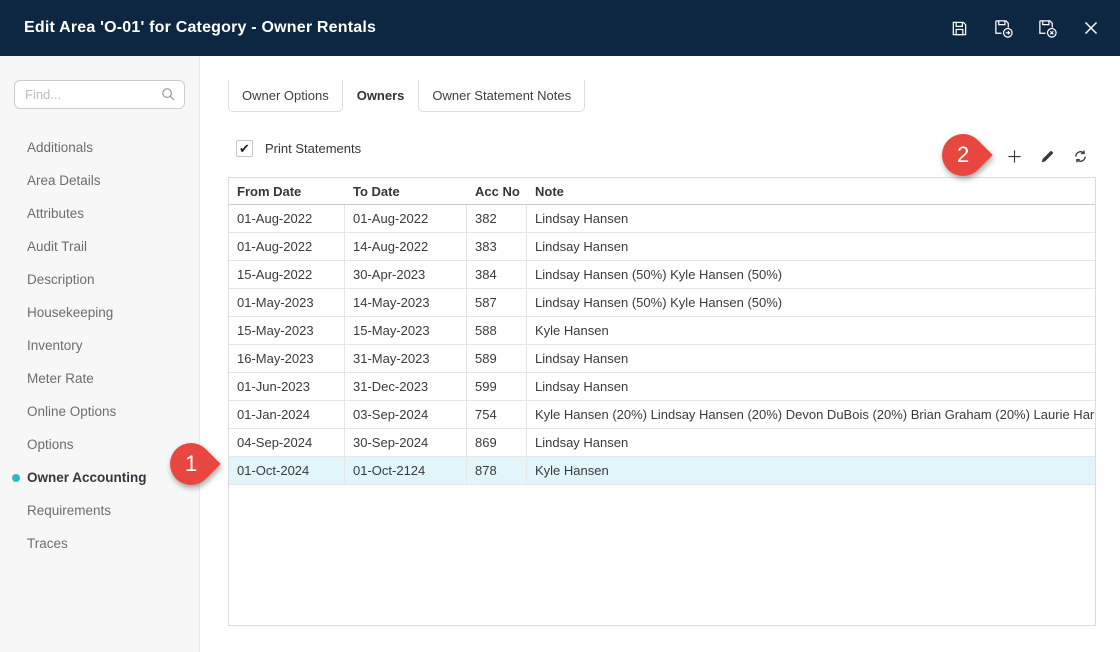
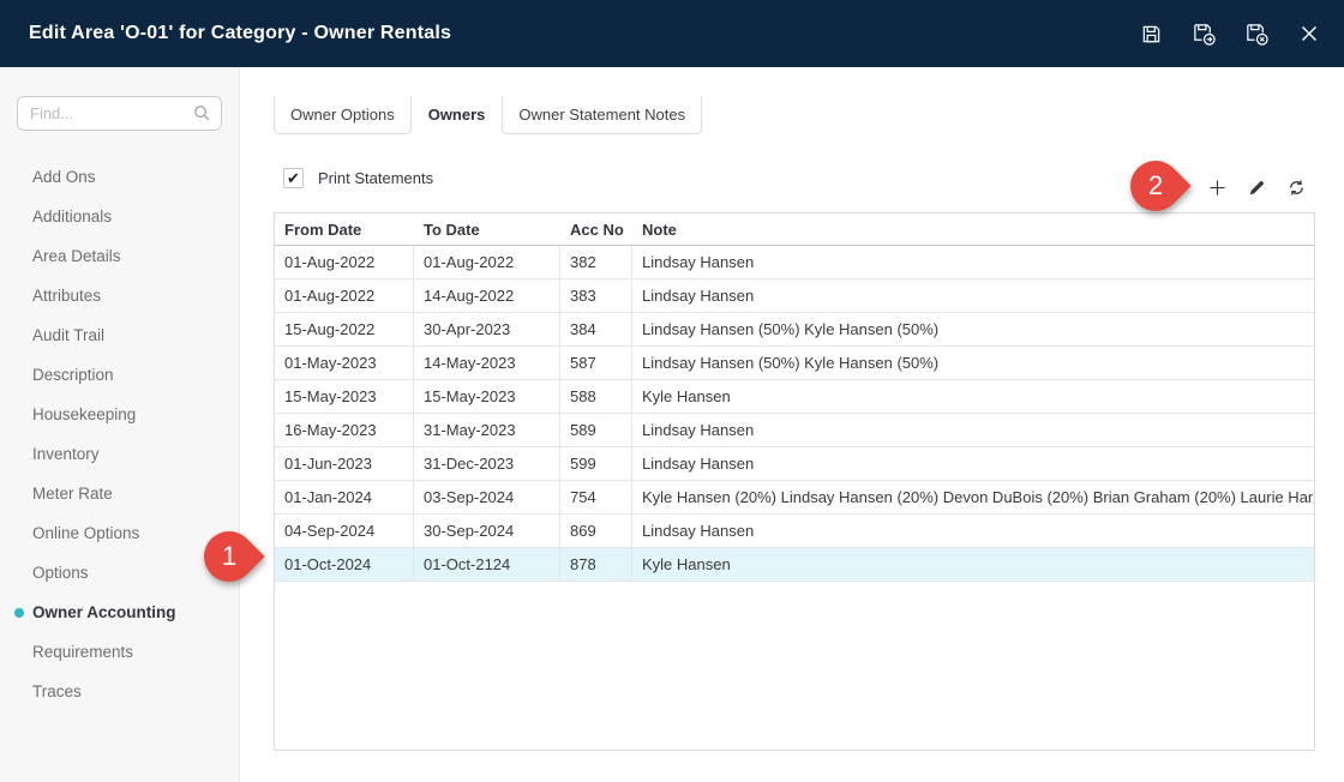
  Edit Area 'O-01' for Category - Owner Rentals
  Find...
+ Add Ons
  Additionals
  Area Details
  Attributes
  Audit Trail
  Description
  Housekeeping
  Inventory
  Meter Rate
  Online Options
  Options
  Owner Accounting
  Requirements
  Traces
  Owner Options
  Owners
  Owner Statement Notes
  ✔
  Print Statements
  From Date
  To Date
  Acc No
  Note
  01-Aug-2022
  01-Aug-2022
  382
  Lindsay Hansen
  01-Aug-2022
  14-Aug-2022
  383
  Lindsay Hansen
  15-Aug-2022
  30-Apr-2023
  384
  Lindsay Hansen (50%) Kyle Hansen (50%)
  01-May-2023
  14-May-2023
  587
  Lindsay Hansen (50%) Kyle Hansen (50%)
  15-May-2023
  15-May-2023
  588
  Kyle Hansen
  16-May-2023
  31-May-2023
  589
  Lindsay Hansen
  01-Jun-2023
  31-Dec-2023
  599
  Lindsay Hansen
  01-Jan-2024
  03-Sep-2024
  754
  Kyle Hansen (20%) Lindsay Hansen (20%) Devon DuBois (20%) Brian Graham (20%) Laurie Har
  04-Sep-2024
  30-Sep-2024
  869
  Lindsay Hansen
  01-Oct-2024
  01-Oct-2124
  878
  Kyle Hansen
